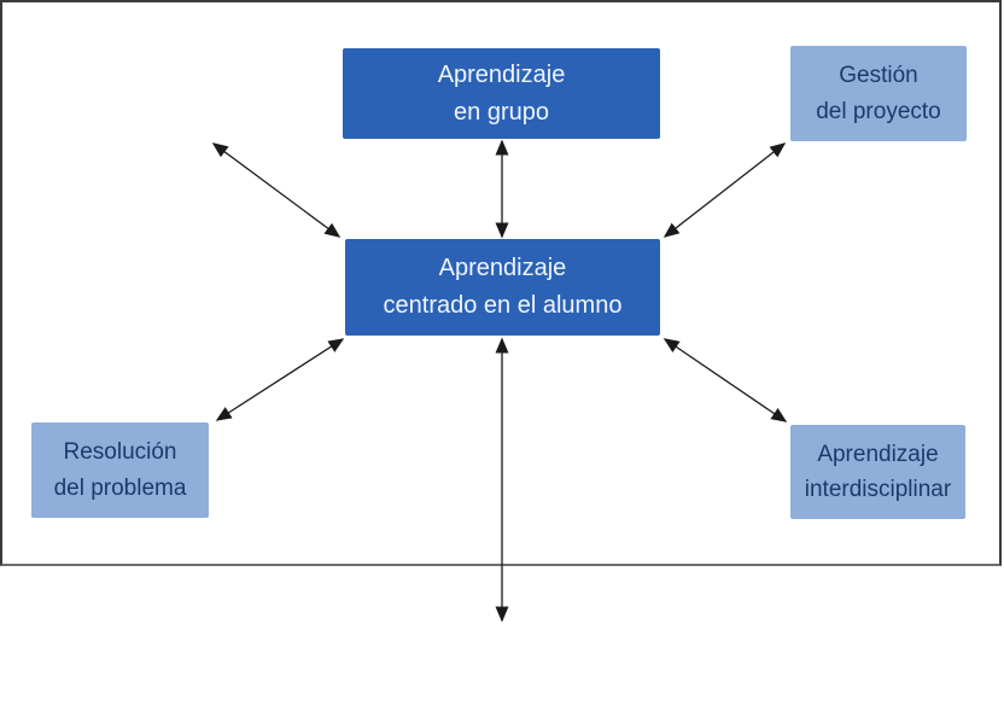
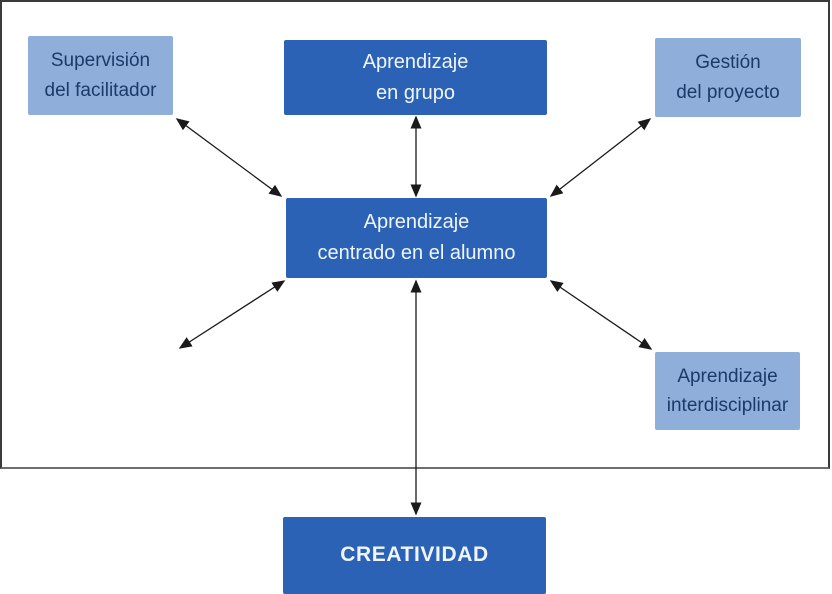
+ Supervisión
+ del facilitador
  Aprendizaje
  en grupo
  Gestión
  del proyecto
  Aprendizaje
  centrado en el alumno
- Resolución
- del problema
  Aprendizaje
  interdisciplinar
+ CREATIVIDAD
